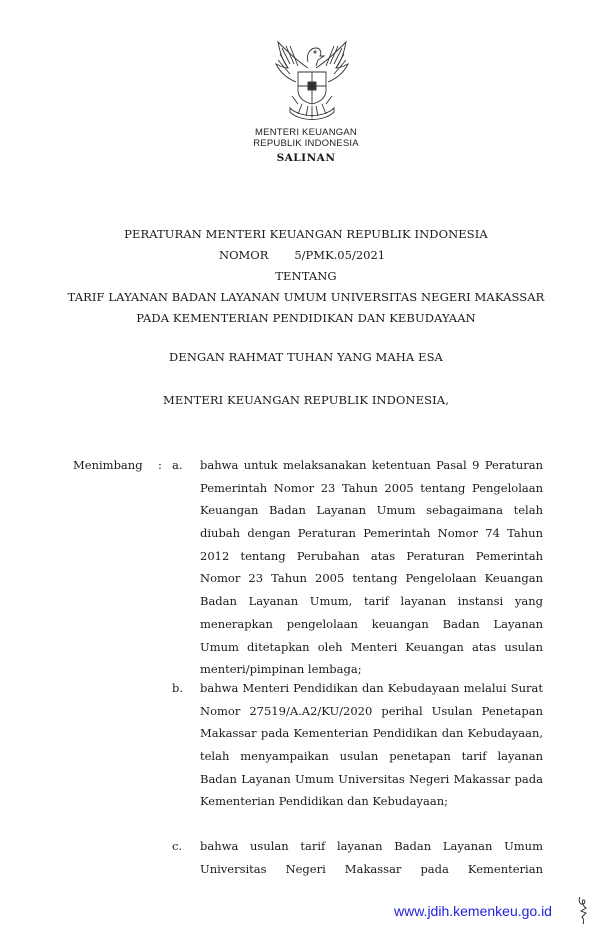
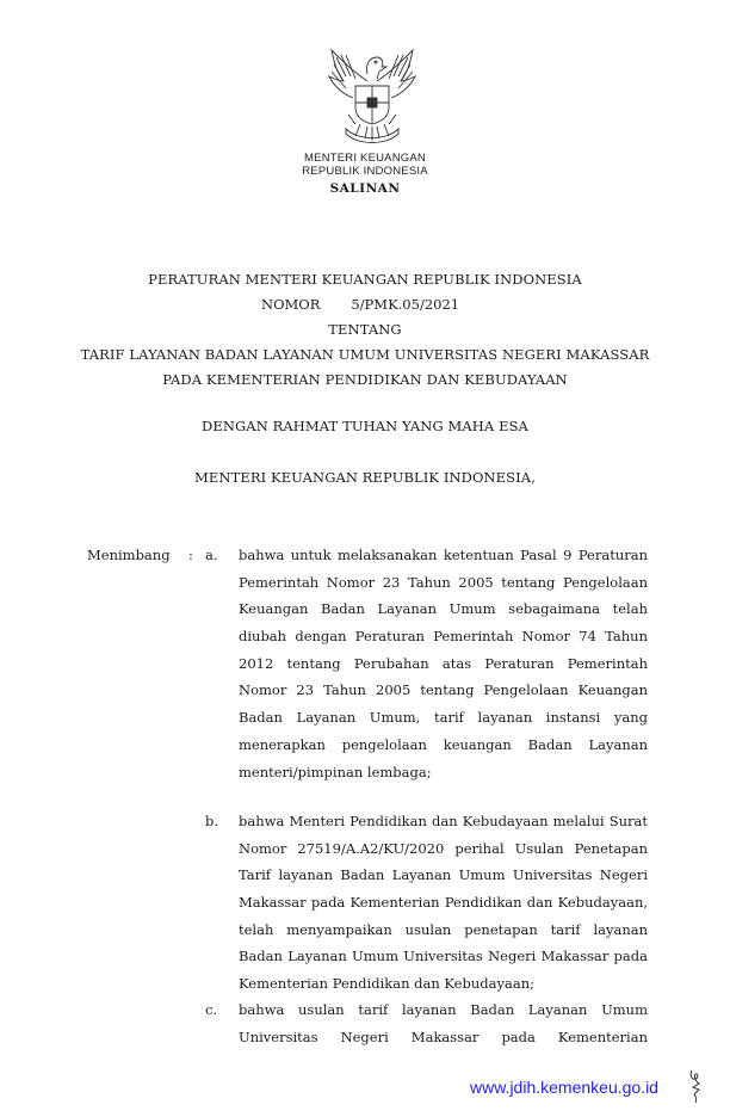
  MENTERI KEUANGAN
  REPUBLIK INDONESIA
  SALINAN
  PERATURAN MENTERI KEUANGAN REPUBLIK INDONESIA
  NOMOR 5/PMK.05/2021
  TENTANG
  TARIF LAYANAN BADAN LAYANAN UMUM UNIVERSITAS NEGERI MAKASSAR
  PADA KEMENTERIAN PENDIDIKAN DAN KEBUDAYAAN
  DENGAN RAHMAT TUHAN YANG MAHA ESA
  MENTERI KEUANGAN REPUBLIK INDONESIA,
  Menimbang
  :
  a.
  bahwa untuk melaksanakan ketentuan Pasal 9 Peraturan
  Pemerintah Nomor 23 Tahun 2005 tentang Pengelolaan
  Keuangan Badan Layanan Umum sebagaimana telah
  diubah dengan Peraturan Pemerintah Nomor 74 Tahun
  2012 tentang Perubahan atas Peraturan Pemerintah
  Nomor 23 Tahun 2005 tentang Pengelolaan Keuangan
  Badan Layanan Umum, tarif layanan instansi yang
  menerapkan pengelolaan keuangan Badan Layanan
- Umum ditetapkan oleh Menteri Keuangan atas usulan
  menteri/pimpinan lembaga;
  b.
  bahwa Menteri Pendidikan dan Kebudayaan melalui Surat
  Nomor 27519/A.A2/KU/2020 perihal Usulan Penetapan
+ Tarif layanan Badan Layanan Umum Universitas Negeri
  Makassar pada Kementerian Pendidikan dan Kebudayaan,
  telah menyampaikan usulan penetapan tarif layanan
  Badan Layanan Umum Universitas Negeri Makassar pada
  Kementerian Pendidikan dan Kebudayaan;
  c.
  bahwa usulan tarif layanan Badan Layanan Umum
  Universitas Negeri Makassar pada Kementerian
  www.jdih.kemenkeu.go.id
